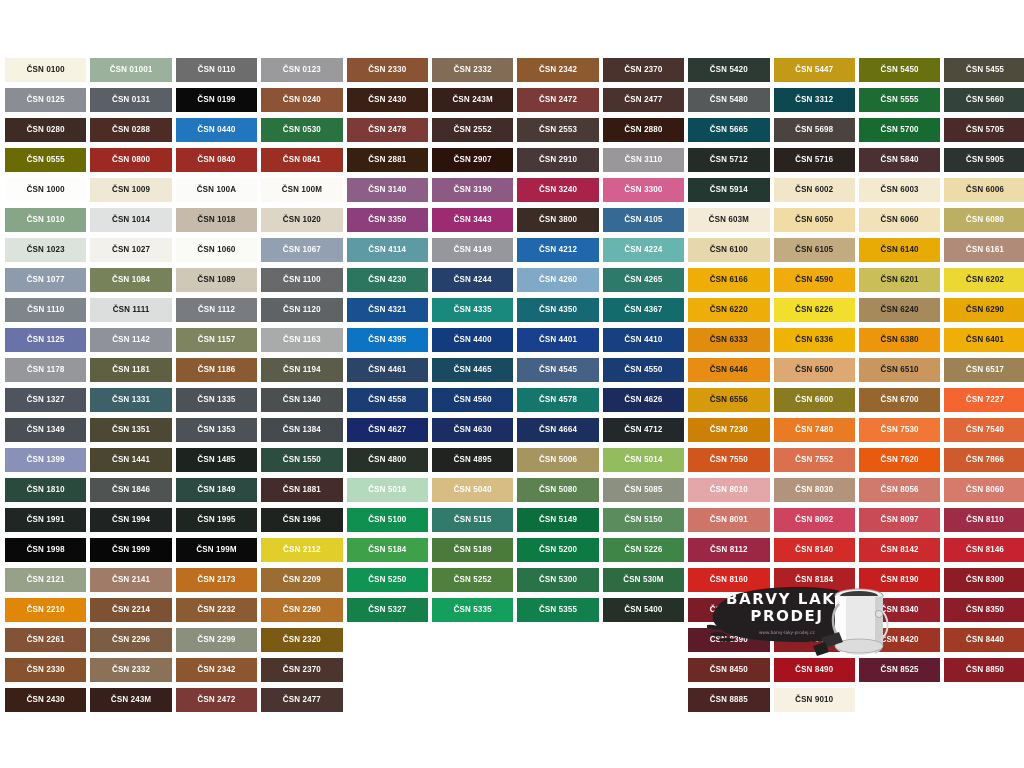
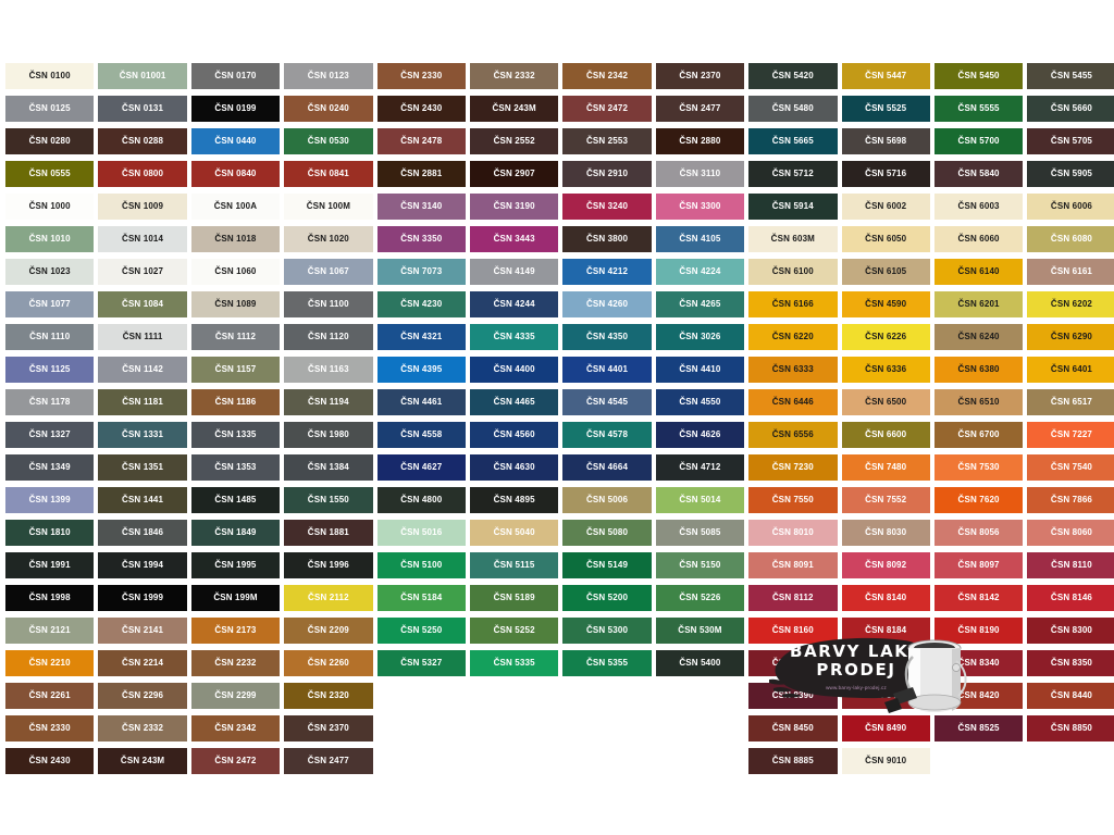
  ČSN 0100
  ČSN 01001
- ČSN 0110
+ ČSN 0170
  ČSN 0123
  ČSN 2330
  ČSN 2332
  ČSN 2342
  ČSN 2370
  ČSN 5420
  ČSN 5447
  ČSN 5450
  ČSN 5455
  ČSN 0125
  ČSN 0131
  ČSN 0199
  ČSN 0240
  ČSN 2430
  ČSN 243M
  ČSN 2472
  ČSN 2477
  ČSN 5480
- ČSN 3312
+ ČSN 5525
  ČSN 5555
  ČSN 5660
  ČSN 0280
  ČSN 0288
  ČSN 0440
  ČSN 0530
  ČSN 2478
  ČSN 2552
  ČSN 2553
  ČSN 2880
  ČSN 5665
  ČSN 5698
  ČSN 5700
  ČSN 5705
  ČSN 0555
  ČSN 0800
  ČSN 0840
  ČSN 0841
  ČSN 2881
  ČSN 2907
  ČSN 2910
  ČSN 3110
  ČSN 5712
  ČSN 5716
  ČSN 5840
  ČSN 5905
  ČSN 1000
  ČSN 1009
  ČSN 100A
  ČSN 100M
  ČSN 3140
  ČSN 3190
  ČSN 3240
  ČSN 3300
  ČSN 5914
  ČSN 6002
  ČSN 6003
  ČSN 6006
  ČSN 1010
  ČSN 1014
  ČSN 1018
  ČSN 1020
  ČSN 3350
  ČSN 3443
  ČSN 3800
  ČSN 4105
  ČSN 603M
  ČSN 6050
  ČSN 6060
  ČSN 6080
  ČSN 1023
  ČSN 1027
  ČSN 1060
  ČSN 1067
- ČSN 4114
+ ČSN 7073
  ČSN 4149
  ČSN 4212
  ČSN 4224
  ČSN 6100
  ČSN 6105
  ČSN 6140
  ČSN 6161
  ČSN 1077
  ČSN 1084
  ČSN 1089
  ČSN 1100
  ČSN 4230
  ČSN 4244
  ČSN 4260
  ČSN 4265
  ČSN 6166
  ČSN 4590
  ČSN 6201
  ČSN 6202
  ČSN 1110
  ČSN 1111
  ČSN 1112
  ČSN 1120
  ČSN 4321
  ČSN 4335
  ČSN 4350
- ČSN 4367
+ ČSN 3026
  ČSN 6220
  ČSN 6226
  ČSN 6240
  ČSN 6290
  ČSN 1125
  ČSN 1142
  ČSN 1157
  ČSN 1163
  ČSN 4395
  ČSN 4400
  ČSN 4401
  ČSN 4410
  ČSN 6333
  ČSN 6336
  ČSN 6380
  ČSN 6401
  ČSN 1178
  ČSN 1181
  ČSN 1186
  ČSN 1194
  ČSN 4461
  ČSN 4465
  ČSN 4545
  ČSN 4550
  ČSN 6446
  ČSN 6500
  ČSN 6510
  ČSN 6517
  ČSN 1327
  ČSN 1331
  ČSN 1335
- ČSN 1340
+ ČSN 1980
  ČSN 4558
  ČSN 4560
  ČSN 4578
  ČSN 4626
  ČSN 6556
  ČSN 6600
  ČSN 6700
  ČSN 7227
  ČSN 1349
  ČSN 1351
  ČSN 1353
  ČSN 1384
  ČSN 4627
  ČSN 4630
  ČSN 4664
  ČSN 4712
  ČSN 7230
  ČSN 7480
  ČSN 7530
  ČSN 7540
  ČSN 1399
  ČSN 1441
  ČSN 1485
  ČSN 1550
  ČSN 4800
  ČSN 4895
  ČSN 5006
  ČSN 5014
  ČSN 7550
  ČSN 7552
  ČSN 7620
  ČSN 7866
  ČSN 1810
  ČSN 1846
  ČSN 1849
  ČSN 1881
  ČSN 5016
  ČSN 5040
  ČSN 5080
  ČSN 5085
  ČSN 8010
  ČSN 8030
  ČSN 8056
  ČSN 8060
  ČSN 1991
  ČSN 1994
  ČSN 1995
  ČSN 1996
  ČSN 5100
  ČSN 5115
  ČSN 5149
  ČSN 5150
  ČSN 8091
  ČSN 8092
  ČSN 8097
  ČSN 8110
  ČSN 1998
  ČSN 1999
  ČSN 199M
  ČSN 2112
  ČSN 5184
  ČSN 5189
  ČSN 5200
  ČSN 5226
  ČSN 8112
  ČSN 8140
  ČSN 8142
  ČSN 8146
  ČSN 2121
  ČSN 2141
  ČSN 2173
  ČSN 2209
  ČSN 5250
  ČSN 5252
  ČSN 5300
  ČSN 530M
  ČSN 8160
  ČSN 8184
  ČSN 8190
  ČSN 8300
  ČSN 2210
  ČSN 2214
  ČSN 2232
  ČSN 2260
  ČSN 5327
  ČSN 5335
  ČSN 5355
  ČSN 5400
  ČSN 8340
  ČSN 8350
  ČSN 2261
  ČSN 2296
  ČSN 2299
  ČSN 2320
  ČS390
  ČSN 8420
  ČSN 8440
  ČSN 2330
  ČSN 2332
  ČSN 2342
  ČSN 2370
  ČSN 8450
  ČSN 8490
  ČSN 8525
  ČSN 8850
  ČSN 2430
  ČSN 243M
  ČSN 2472
  ČSN 2477
  ČSN 8885
  ČSN 9010
  BARVY LAK
  PRODEJ
